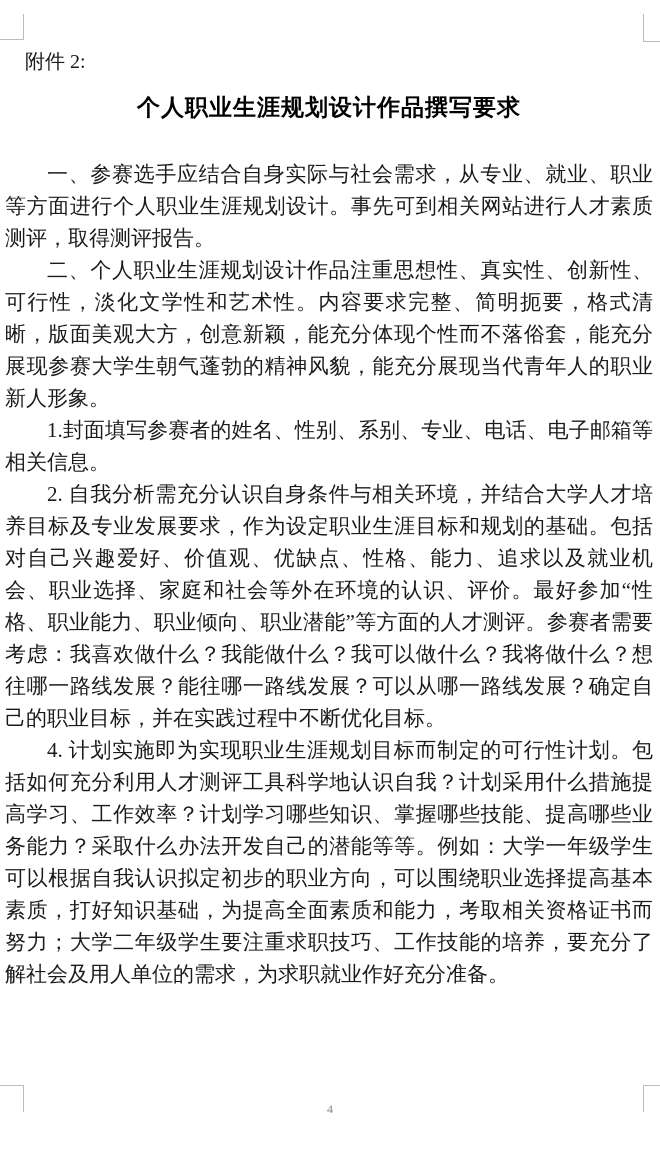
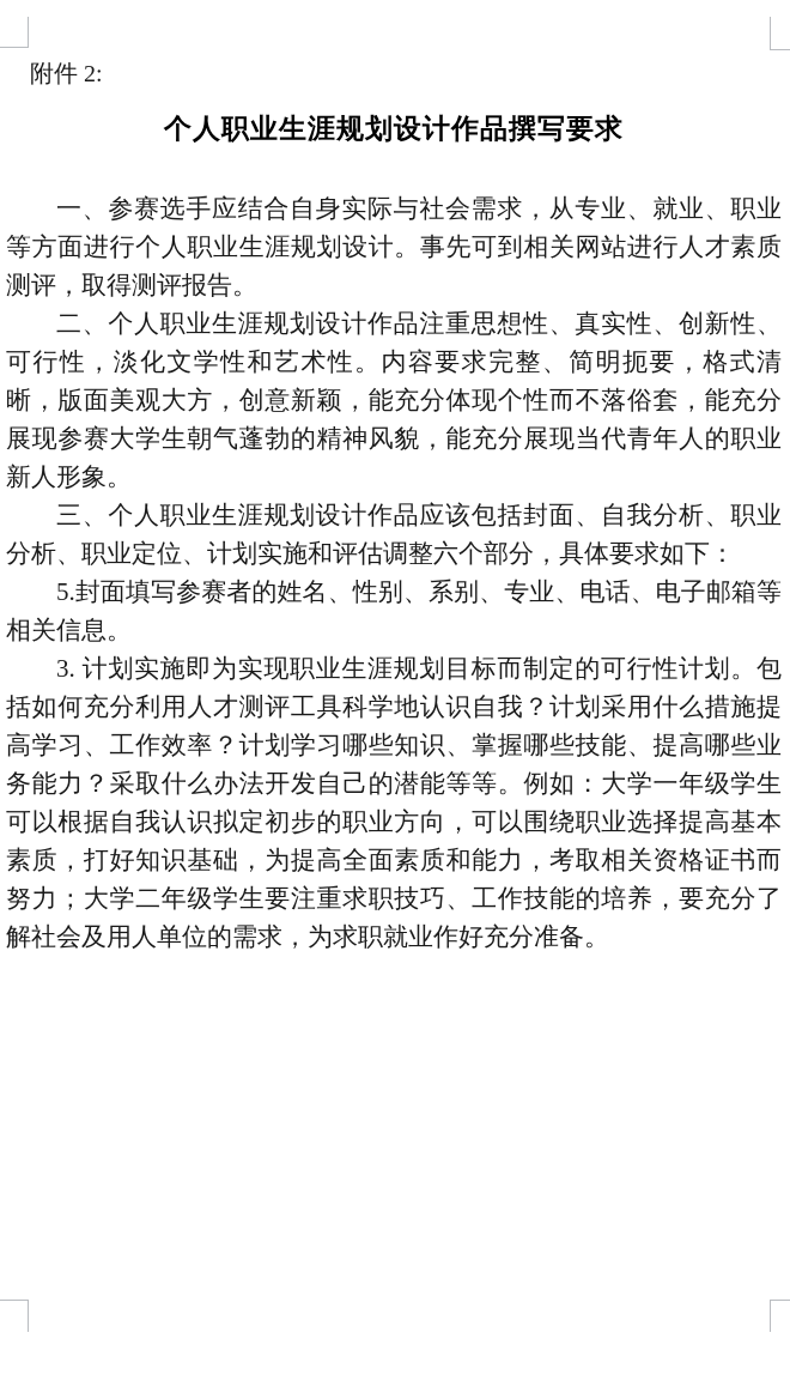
  附件 2:
  个人职业生涯规划设计作品撰写要求
  一、参赛选手应结合自身实际与社会需求，从专业、就业、职业等方面进行个人职业生涯规划设计。事先可到相关网站进行人才素质测评，取得测评报告。
  二、个人职业生涯规划设计作品注重思想性、真实性、创新性、可行性，淡化文学性和艺术性。内容要求完整、简明扼要，格式清晰，版面美观大方，创意新颖，能充分体现个性而不落俗套，能充分展现参赛大学生朝气蓬勃的精神风貌，能充分展现当代青年人的职业新人形象。
+ 三、个人职业生涯规划设计作品应该包括封面、自我分析、职业分析、职业定位、计划实施和评估调整六个部分，具体要求如下：
- 1.封面填写参赛者的姓名、性别、系别、专业、电话、电子邮箱等相关信息。
+ 5.封面填写参赛者的姓名、性别、系别、专业、电话、电子邮箱等相关信息。
- 2. 自我分析需充分认识自身条件与相关环境，并结合大学人才培养目标及专业发展要求，作为设定职业生涯目标和规划的基础。包括对自己兴趣爱好、价值观、优缺点、性格、能力、追求以及就业机会、职业选择、家庭和社会等外在环境的认识、评价。最好参加“性格、职业能力、职业倾向、职业潜能”等方面的人才测评。参赛者需要考虑：我喜欢做什么？我能做什么？我可以做什么？我将做什么？想往哪一路线发展？能往哪一路线发展？可以从哪一路线发展？确定自己的职业目标，并在实践过程中不断优化目标。
- 4. 计划实施即为实现职业生涯规划目标而制定的可行性计划。包括如何充分利用人才测评工具科学地认识自我？计划采用什么措施提高学习、工作效率？计划学习哪些知识、掌握哪些技能、提高哪些业务能力？采取什么办法开发自己的潜能等等。例如：大学一年级学生可以根据自我认识拟定初步的职业方向，可以围绕职业选择提高基本素质，打好知识基础，为提高全面素质和能力，考取相关资格证书而努力；大学二年级学生要注重求职技巧、工作技能的培养，要充分了解社会及用人单位的需求，为求职就业作好充分准备。
+ 3. 计划实施即为实现职业生涯规划目标而制定的可行性计划。包括如何充分利用人才测评工具科学地认识自我？计划采用什么措施提高学习、工作效率？计划学习哪些知识、掌握哪些技能、提高哪些业务能力？采取什么办法开发自己的潜能等等。例如：大学一年级学生可以根据自我认识拟定初步的职业方向，可以围绕职业选择提高基本素质，打好知识基础，为提高全面素质和能力，考取相关资格证书而努力；大学二年级学生要注重求职技巧、工作技能的培养，要充分了解社会及用人单位的需求，为求职就业作好充分准备。
- 4
